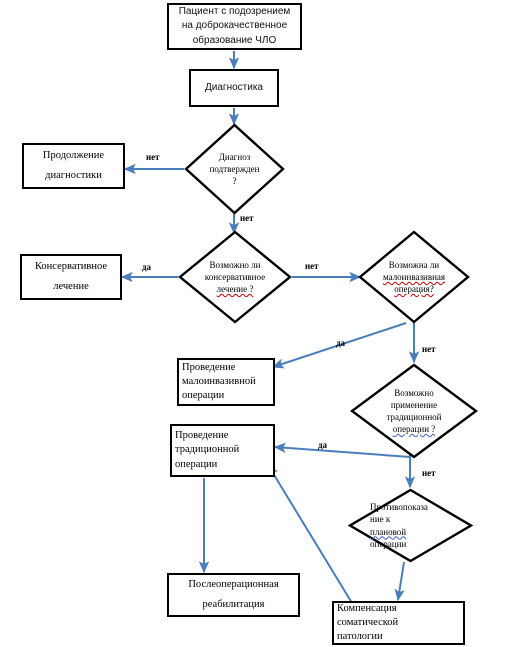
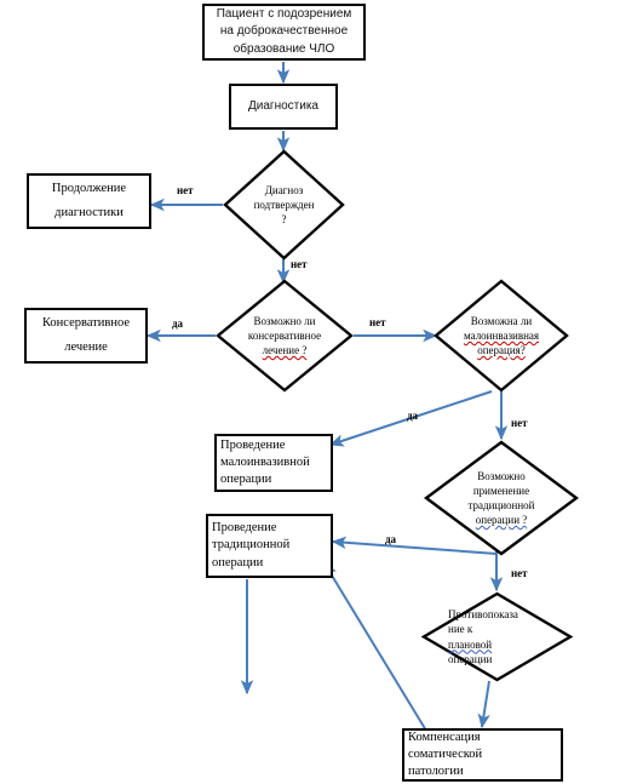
  Пациент с подозрением
  на доброкачественное
  образование ЧЛО
  Диагностика
  Продолжение
  диагностики
  Диагноз
  подтвержден
  ?
  Консервативное
  лечение
  Возможно ли
  консервативное
  лечение ?
  Возможна ли
  малоинвазивная
  операция?
  Проведение
  малоинвазивной
  операции
  Возможно
  применение
  традиционной
  операции ?
  Проведение
  традиционной
  операции
  Противопоказа
  ние к
  плановой
  операции
- Послеоперационная
- реабилитация
  Компенсация
  соматической
  патологии
  нет
  нет
  да
  нет
  да
  нет
  да
  нет
